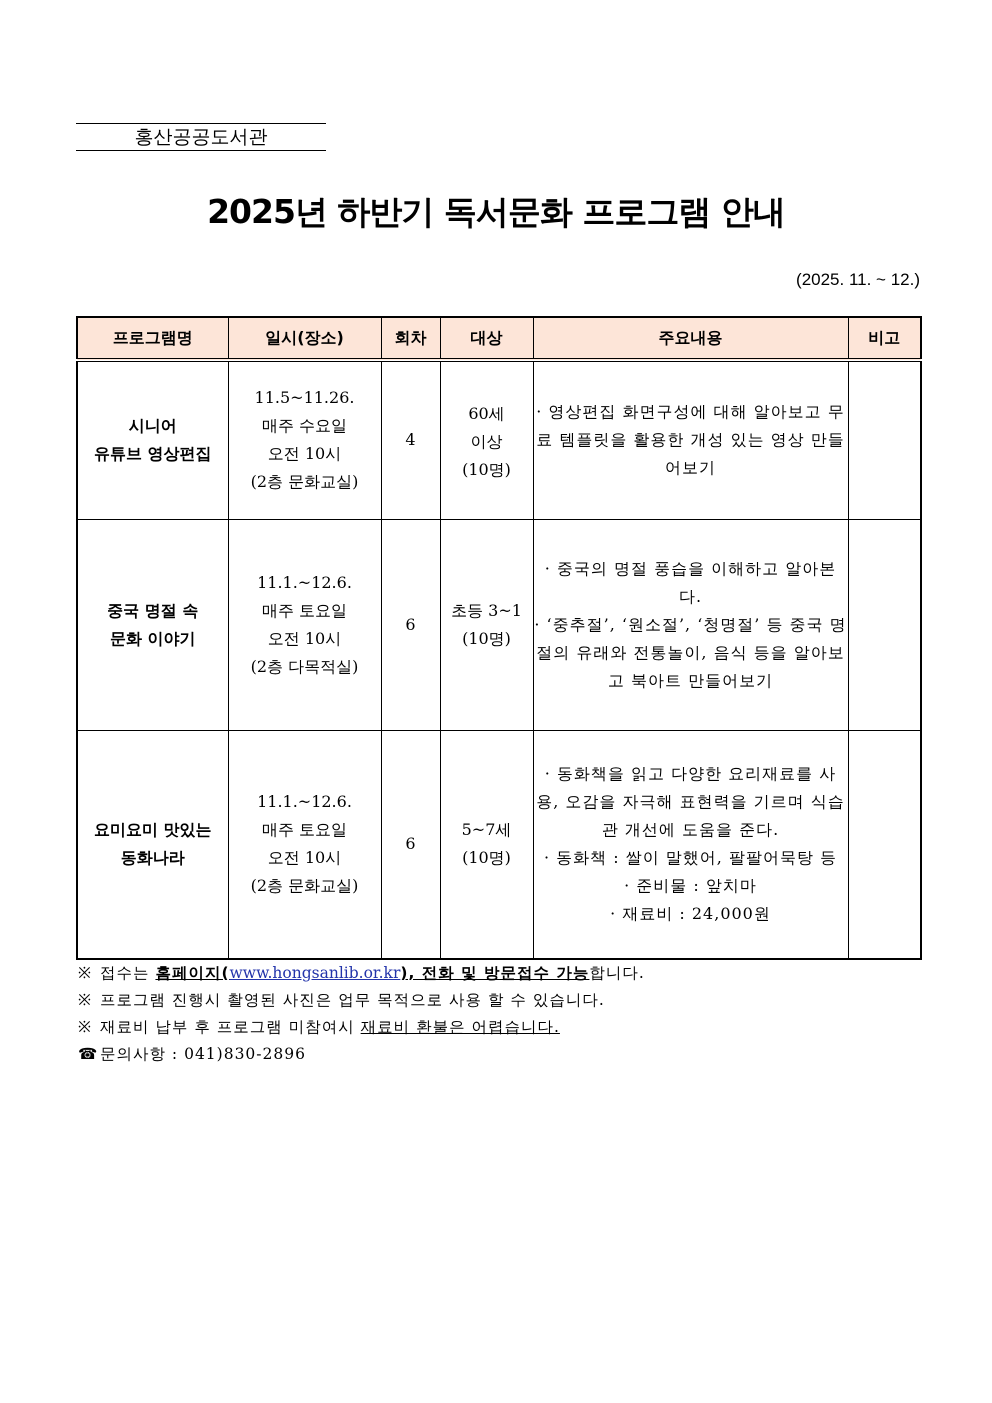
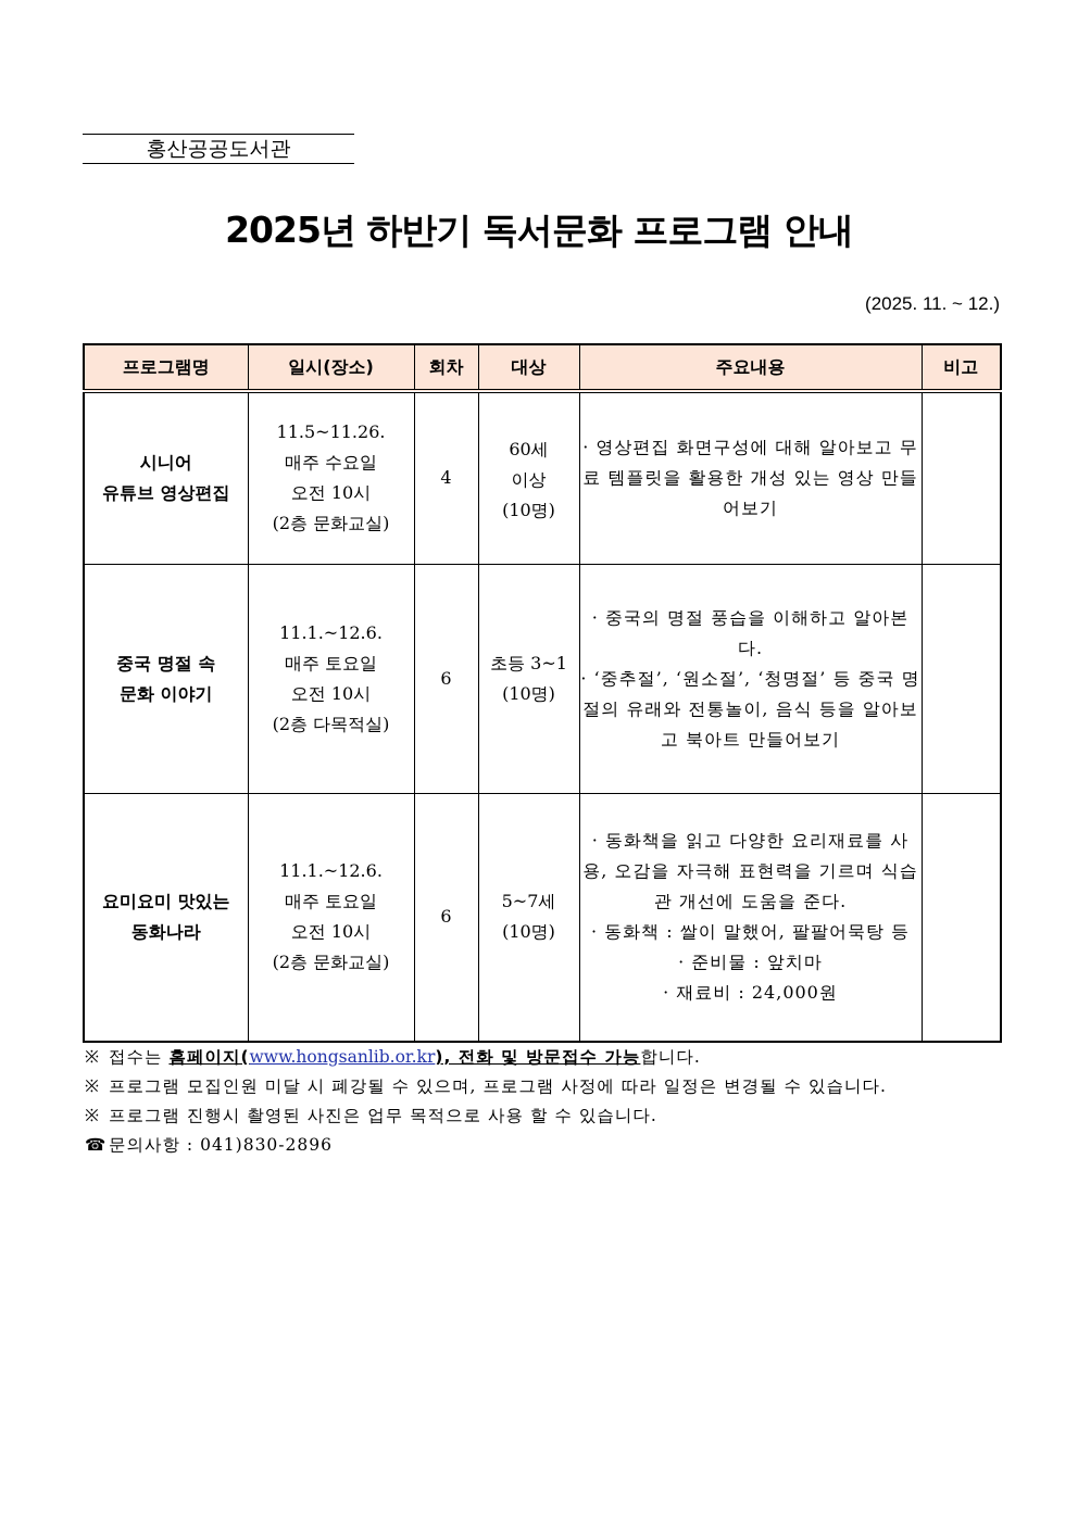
  홍산공공도서관
  2025년 하반기 독서문화 프로그램 안내
  (2025. 11. ~ 12.)
  프로그램명	일시(장소)	회차	대상	주요내용	비고
  시니어 유튜브 영상편집	11.5~11.26. 매주 수요일 오전 10시 (2층 문화교실)	4	60세 이상 (10명)	· 영상편집 화면구성에 대해 알아보고 무료 템플릿을 활용한 개성 있는 영상 만들어보기
  중국 명절 속 문화 이야기	11.1.~12.6. 매주 토요일 오전 10시 (2층 다목적실)	6	초등 3~1 (10명)	· 중국의 명절 풍습을 이해하고 알아본다. · ‘중추절’, ‘원소절’, ‘청명절’ 등 중국 명절의 유래와 전통놀이, 음식 등을 알아보고 북아트 만들어보기
  요미요미 맛있는 동화나라	11.1.~12.6. 매주 토요일 오전 10시 (2층 문화교실)	6	5~7세 (10명)	· 동화책을 읽고 다양한 요리재료를 사용, 오감을 자극해 표현력을 기르며 식습관 개선에 도움을 준다. · 동화책 : 쌀이 말했어, 팔팔어묵탕 등 · 준비물 : 앞치마 · 재료비 : 24,000원
  ※ 접수는 홈페이지(www.hongsanlib.or.kr), 전화 및 방문접수 가능합니다.
+ ※ 프로그램 모집인원 미달 시 폐강될 수 있으며, 프로그램 사정에 따라 일정은 변경될 수 있습니다.
  ※ 프로그램 진행시 촬영된 사진은 업무 목적으로 사용 할 수 있습니다.
- ※ 재료비 납부 후 프로그램 미참여시 재료비 환불은 어렵습니다.
  ☎문의사항 : 041)830-2896
